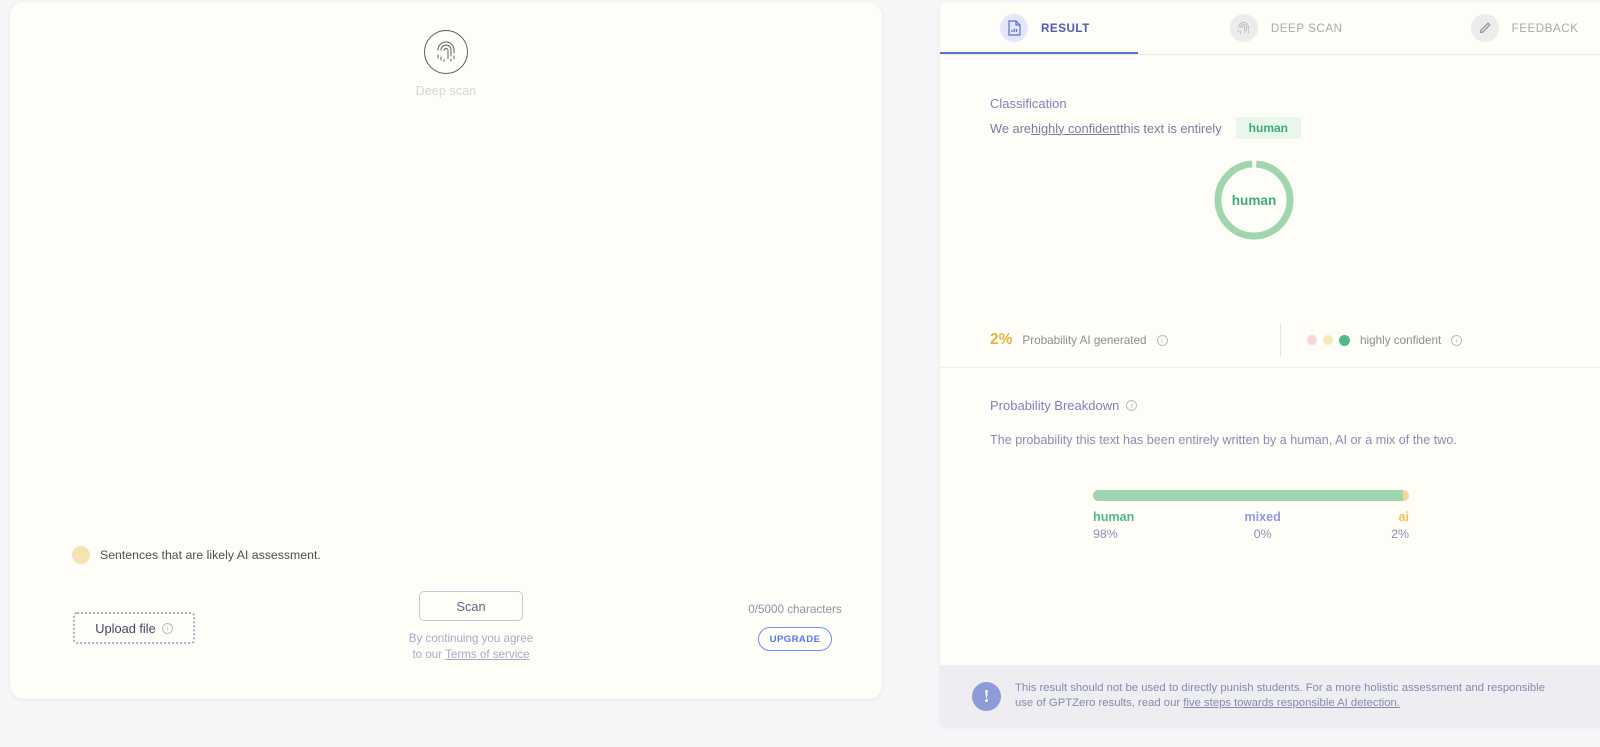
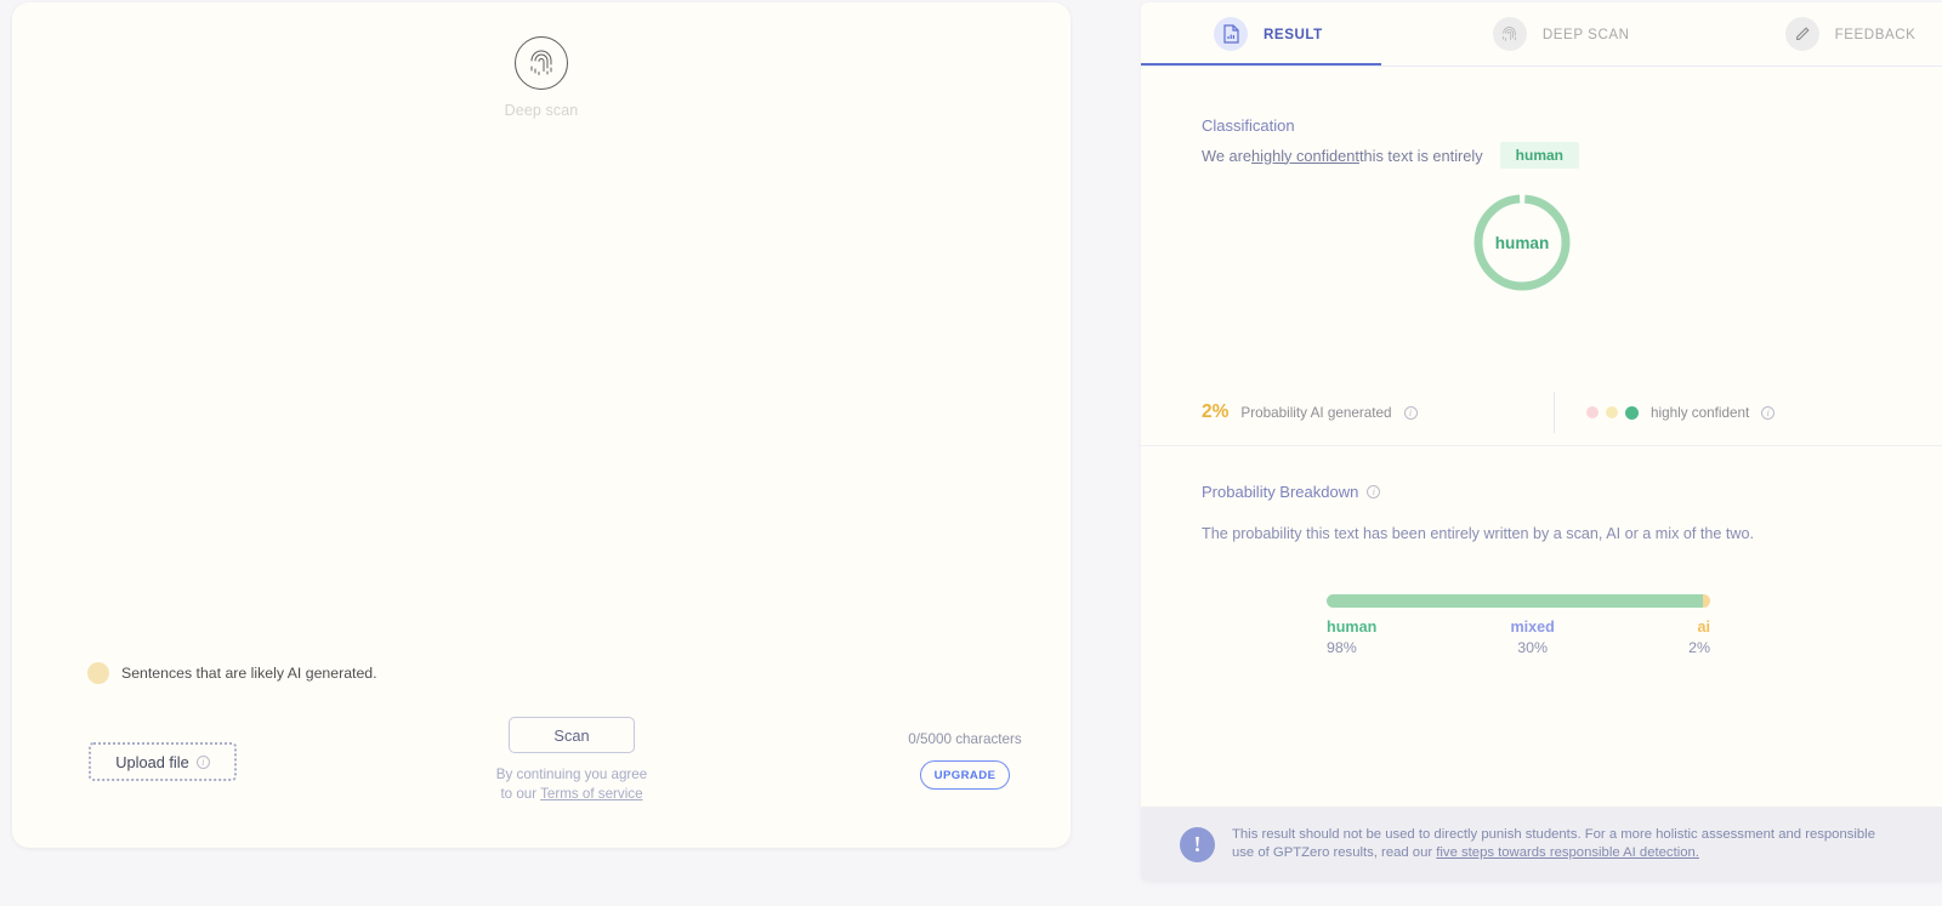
  Deep scan
- Sentences that are likely AI assessment.
+ Sentences that are likely AI generated.
  Upload file
  i
  Scan
  By continuing you agree
  to our Terms of service
  0/5000 characters
  UPGRADE
  RESULT
  DEEP SCAN
  FEEDBACK
  Classification
  We are
  highly confident
  this text is entirely
  human
  human
  2%
  Probability AI generated
  i
  highly confident
  i
  Probability Breakdown
  i
- The probability this text has been entirely written by a human, AI or a mix of the two.
+ The probability this text has been entirely written by a scan, AI or a mix of the two.
  human
  98%
  mixed
- 0%
+ 30%
  ai
  2%
  !
  This result should not be used to directly punish students. For a more holistic assessment and responsible use of GPTZero results, read our five steps towards responsible AI detection.
